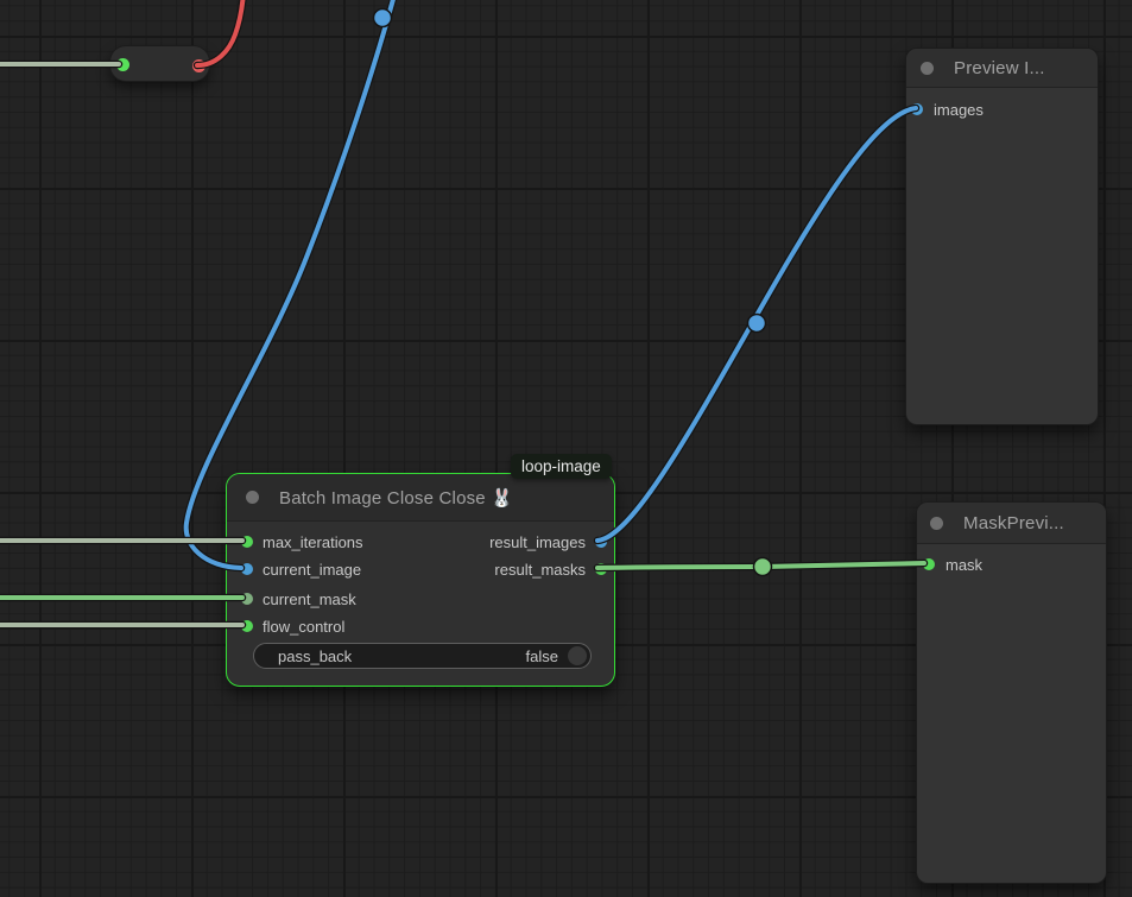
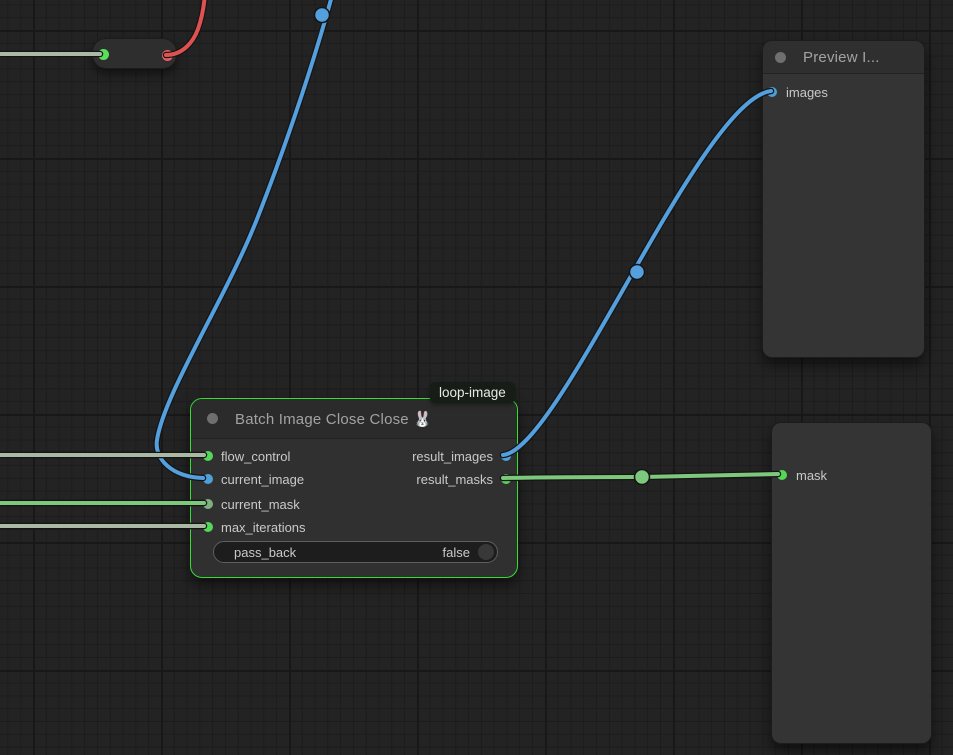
  Preview I...
  images
- MaskPrevi...
  mask
  loop-image
  Batch Image Close Close 🐰
- max_iterations
+ flow_control
  current_image
  current_mask
- flow_control
+ max_iterations
  result_images
  result_masks
  pass_back
  false
